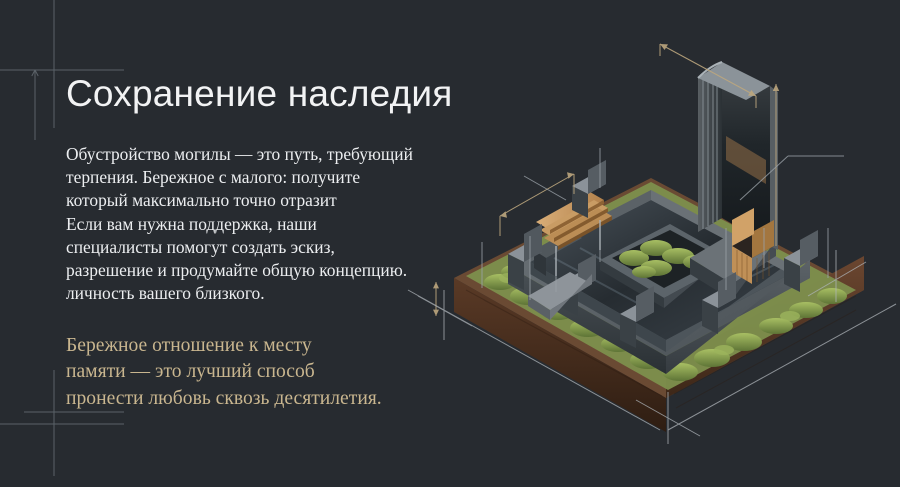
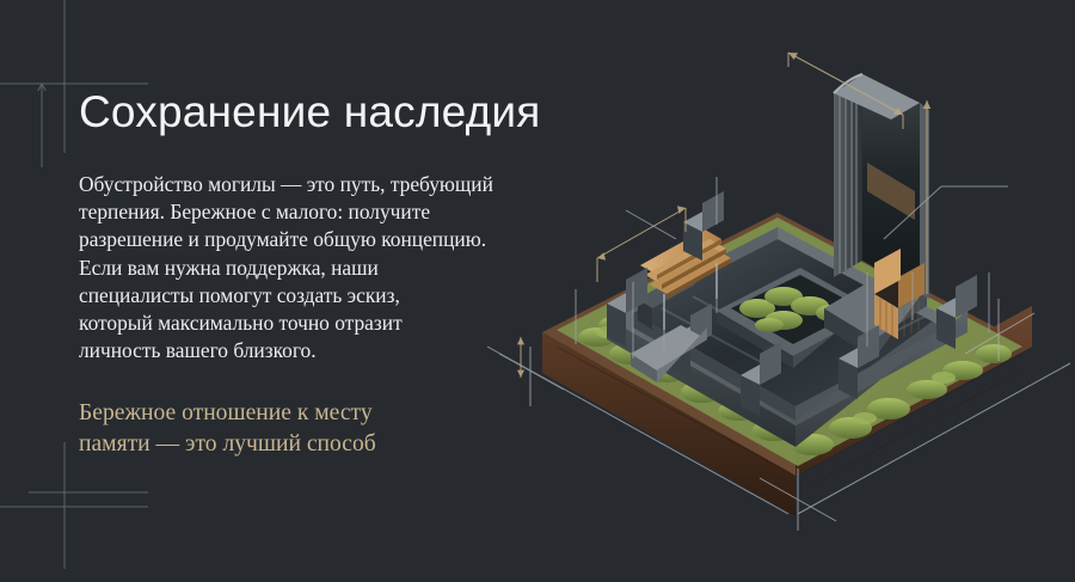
  Сохранение наследия
  Обустройство могилы — это путь, требующий
  терпения. Бережное с малого: получите
- который максимально точно отразит
+ разрешение и продумайте общую концепцию.
  Если вам нужна поддержка, наши
  специалисты помогут создать эскиз,
- разрешение и продумайте общую концепцию.
+ который максимально точно отразит
  личность вашего близкого.
  Бережное отношение к месту
  памяти — это лучший способ
- пронести любовь сквозь десятилетия.
